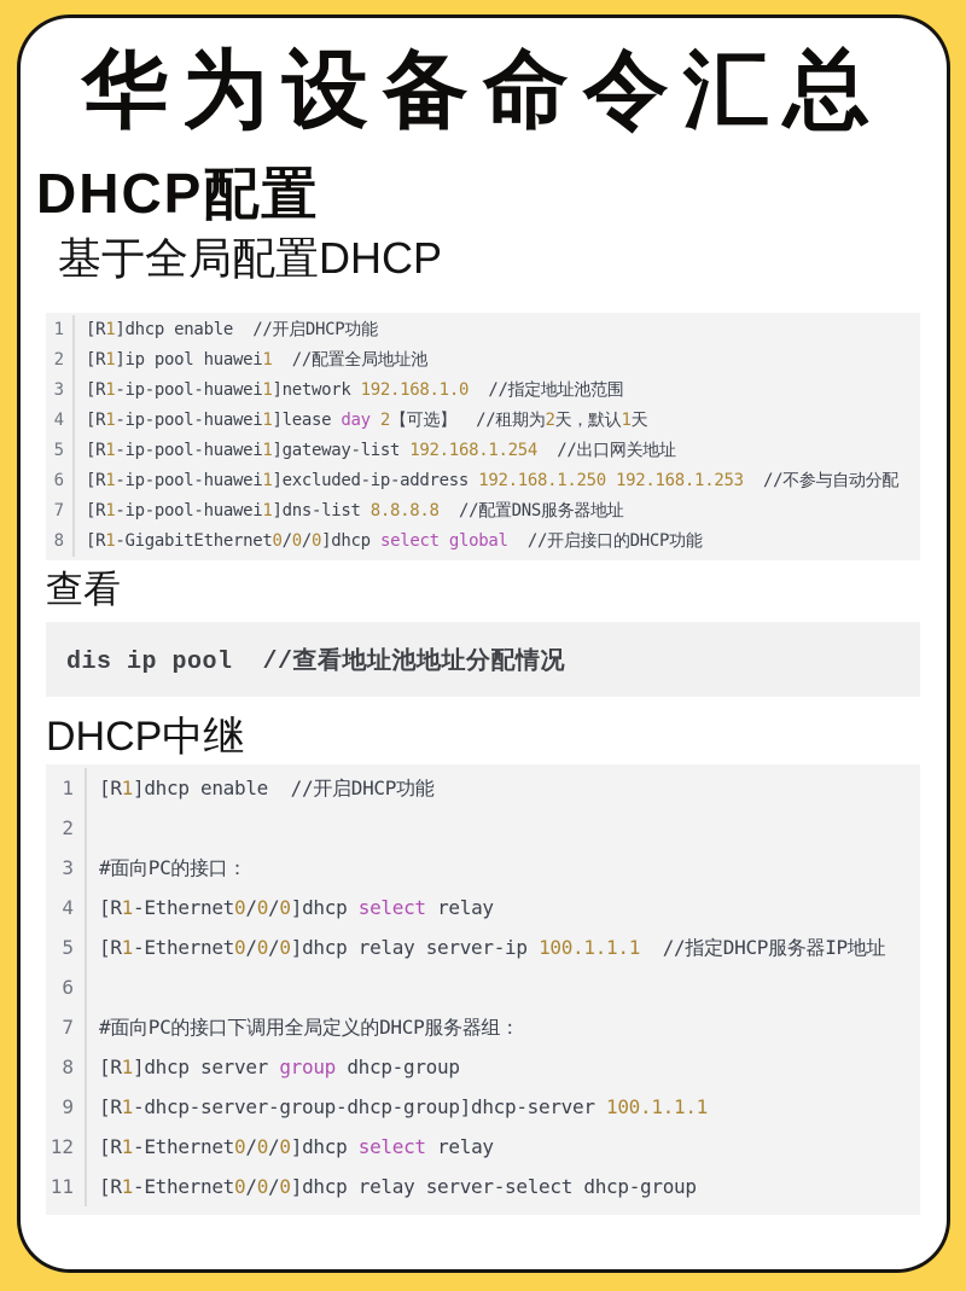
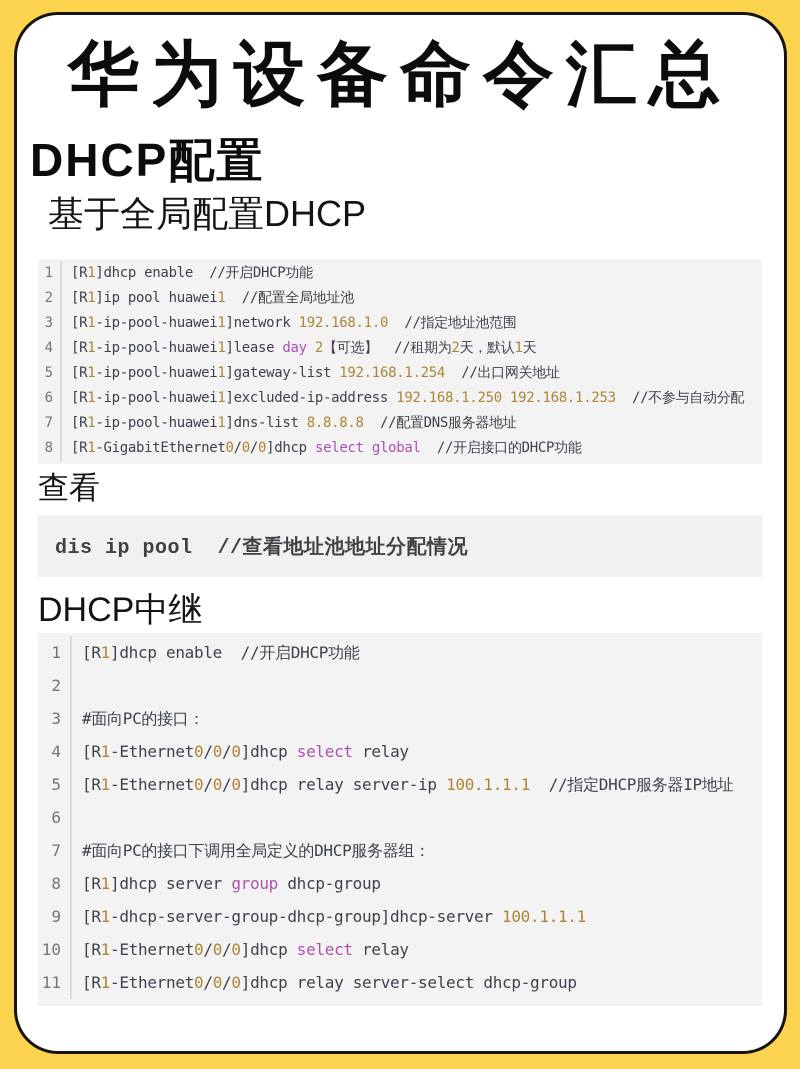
  华为设备命令汇总
  DHCP配置
  基于全局配置DHCP
  1
  [R1]dhcp enable //开启DHCP功能
  2
  [R1]ip pool huawei1 //配置全局地址池
  3
  [R1-ip-pool-huawei1]network 192.168.1.0 //指定地址池范围
  4
  [R1-ip-pool-huawei1]lease day 2【可选】 //租期为2天，默认1天
  5
  [R1-ip-pool-huawei1]gateway-list 192.168.1.254 //出口网关地址
  6
  [R1-ip-pool-huawei1]excluded-ip-address 192.168.1.250 192.168.1.253 //不参与自动分配
  7
  [R1-ip-pool-huawei1]dns-list 8.8.8.8 //配置DNS服务器地址
  8
  [R1-GigabitEthernet0/0/0]dhcp select global //开启接口的DHCP功能
  查看
  dis ip pool //查看地址池地址分配情况
  DHCP中继
  1
  [R1]dhcp enable //开启DHCP功能
  2
  3
  #面向PC的接口：
  4
  [R1-Ethernet0/0/0]dhcp select relay
  5
  [R1-Ethernet0/0/0]dhcp relay server-ip 100.1.1.1 //指定DHCP服务器IP地址
  6
  7
  #面向PC的接口下调用全局定义的DHCP服务器组：
  8
  [R1]dhcp server group dhcp-group
  9
  [R1-dhcp-server-group-dhcp-group]dhcp-server 100.1.1.1
- 12
+ 10
  [R1-Ethernet0/0/0]dhcp select relay
  11
  [R1-Ethernet0/0/0]dhcp relay server-select dhcp-group
